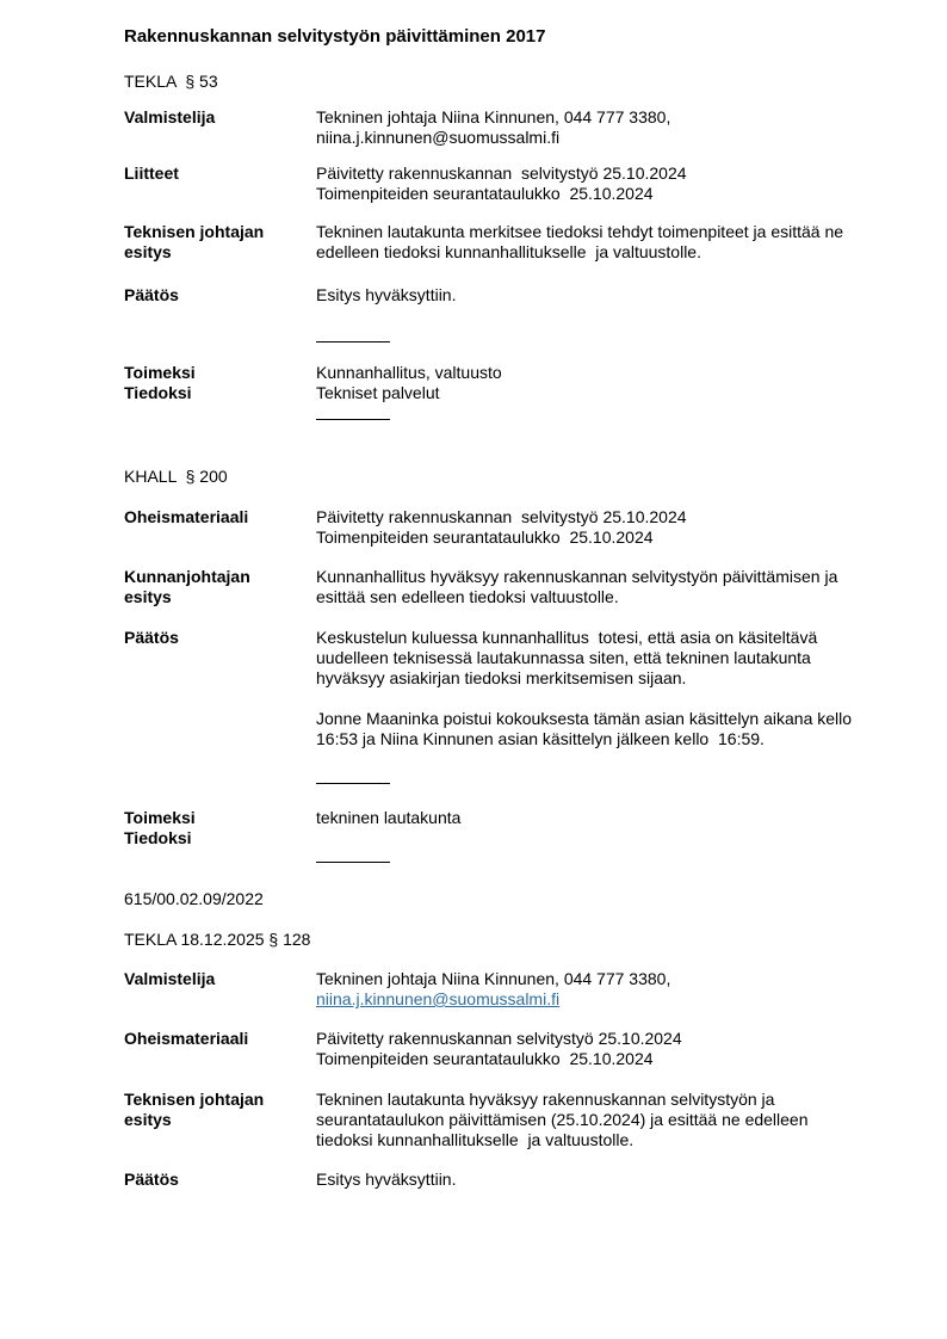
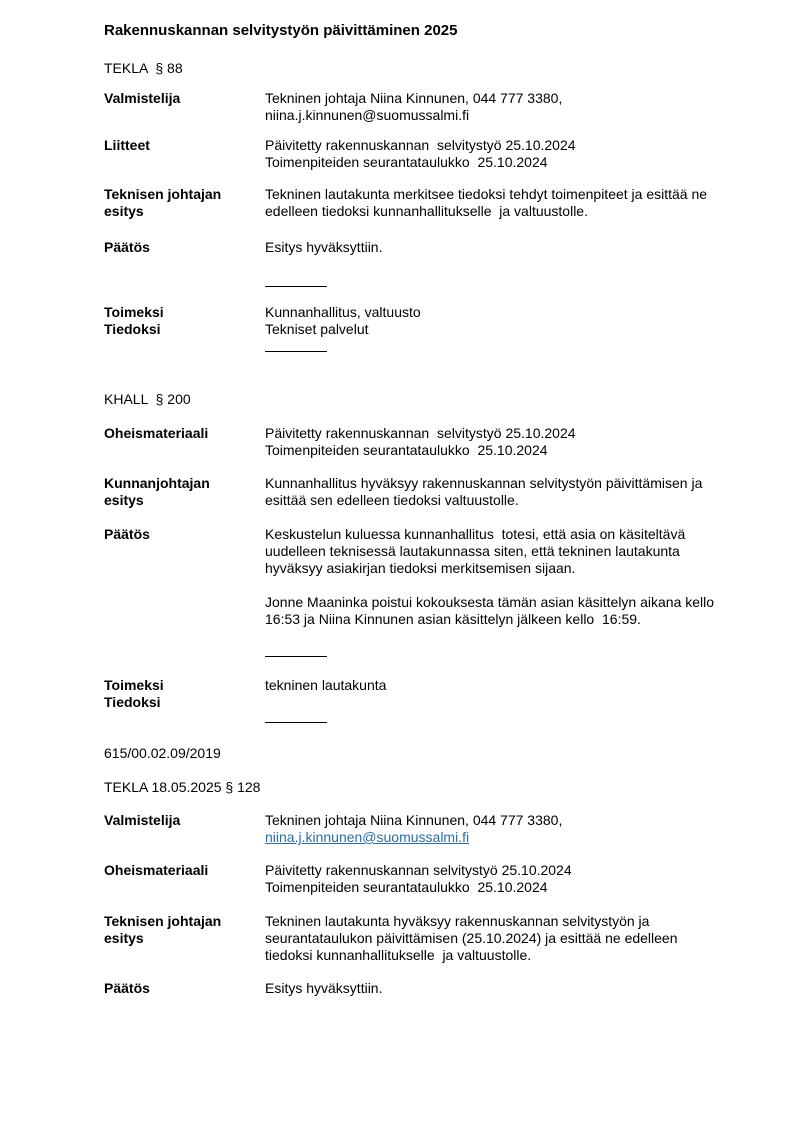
- Rakennuskannan selvitystyön päivittäminen 2017
+ Rakennuskannan selvitystyön päivittäminen 2025
- TEKLA § 53
+ TEKLA § 88
  Valmistelija
  Tekninen johtaja Niina Kinnunen, 044 777 3380,
  niina.j.kinnunen@suomussalmi.fi
  Liitteet
  Päivitetty rakennuskannan selvitystyö 25.10.2024
  Toimenpiteiden seurantataulukko 25.10.2024
  Teknisen johtajan
  esitys
  Tekninen lautakunta merkitsee tiedoksi tehdyt toimenpiteet ja esittää ne
  edelleen tiedoksi kunnanhallitukselle ja valtuustolle.
  Päätös
  Esitys hyväksyttiin.
  Toimeksi
  Tiedoksi
  Kunnanhallitus, valtuusto
  Tekniset palvelut
  KHALL § 200
  Oheismateriaali
  Päivitetty rakennuskannan selvitystyö 25.10.2024
  Toimenpiteiden seurantataulukko 25.10.2024
  Kunnanjohtajan
  esitys
  Kunnanhallitus hyväksyy rakennuskannan selvitystyön päivittämisen ja
  esittää sen edelleen tiedoksi valtuustolle.
  Päätös
  Keskustelun kuluessa kunnanhallitus totesi, että asia on käsiteltävä
  uudelleen teknisessä lautakunnassa siten, että tekninen lautakunta
  hyväksyy asiakirjan tiedoksi merkitsemisen sijaan.
  Jonne Maaninka poistui kokouksesta tämän asian käsittelyn aikana kello
  16:53 ja Niina Kinnunen asian käsittelyn jälkeen kello 16:59.
  Toimeksi
  Tiedoksi
  tekninen lautakunta
- 615/00.02.09/2022
+ 615/00.02.09/2019
- TEKLA 18.12.2025 § 128
+ TEKLA 18.05.2025 § 128
  Valmistelija
  Tekninen johtaja Niina Kinnunen, 044 777 3380,
  niina.j.kinnunen@suomussalmi.fi
  Oheismateriaali
  Päivitetty rakennuskannan selvitystyö 25.10.2024
  Toimenpiteiden seurantataulukko 25.10.2024
  Teknisen johtajan
  esitys
  Tekninen lautakunta hyväksyy rakennuskannan selvitystyön ja
  seurantataulukon päivittämisen (25.10.2024) ja esittää ne edelleen
  tiedoksi kunnanhallitukselle ja valtuustolle.
  Päätös
  Esitys hyväksyttiin.
